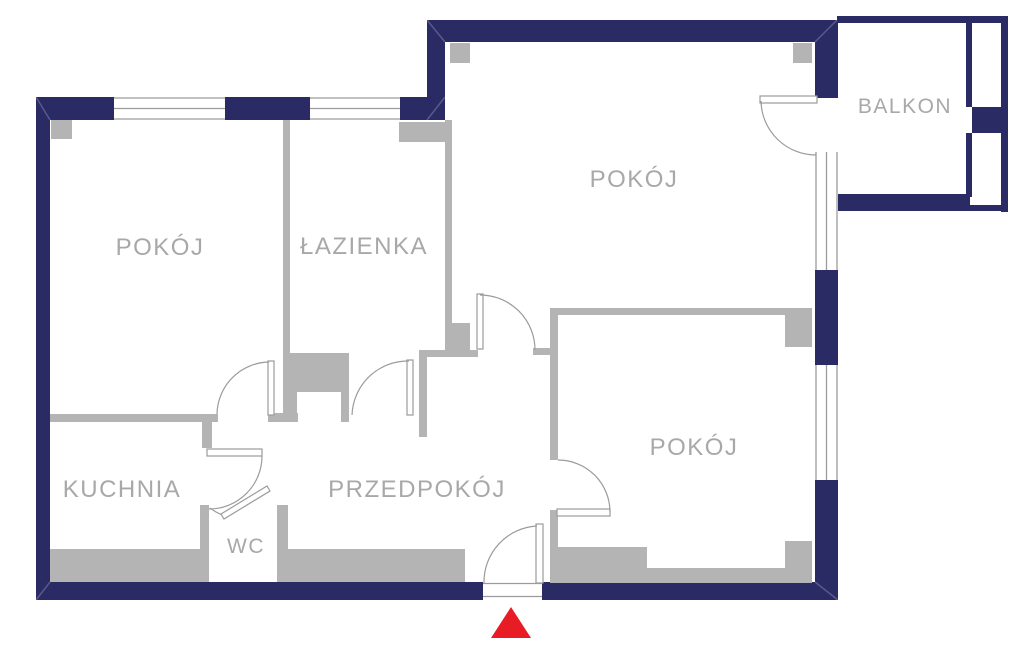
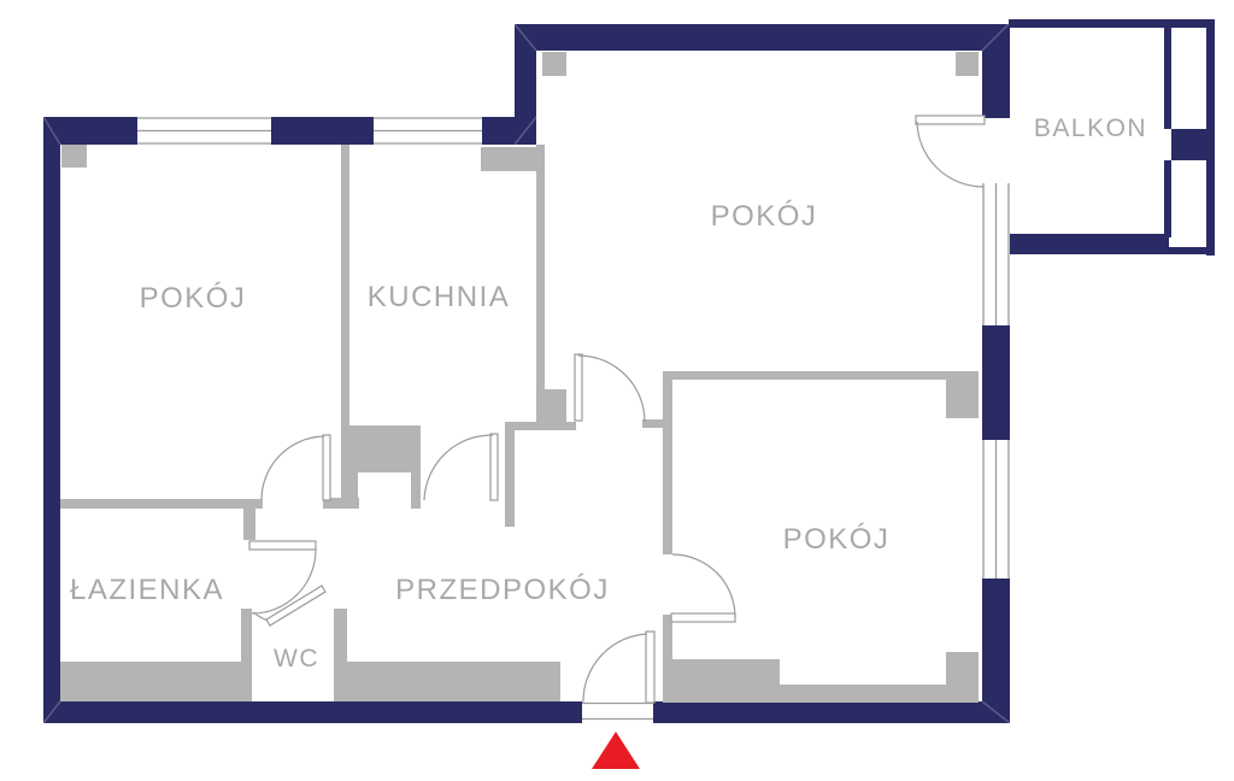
  POKÓJ
- ŁAZIENKA
+ KUCHNIA
  POKÓJ
  BALKON
  POKÓJ
- KUCHNIA
+ ŁAZIENKA
  PRZEDPOKÓJ
  WC
